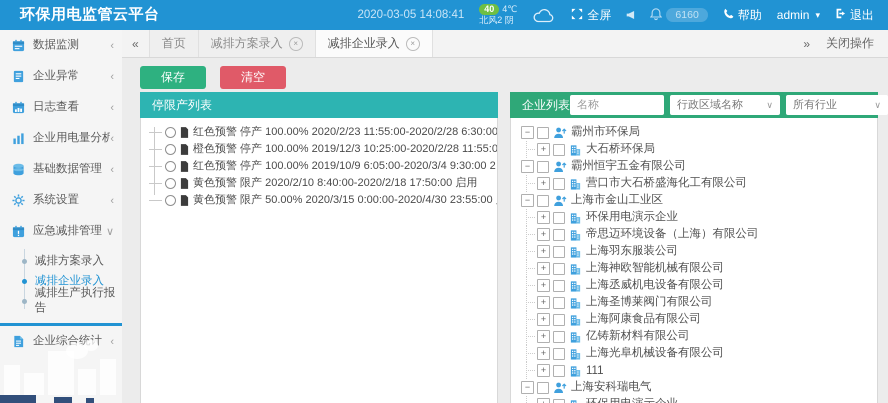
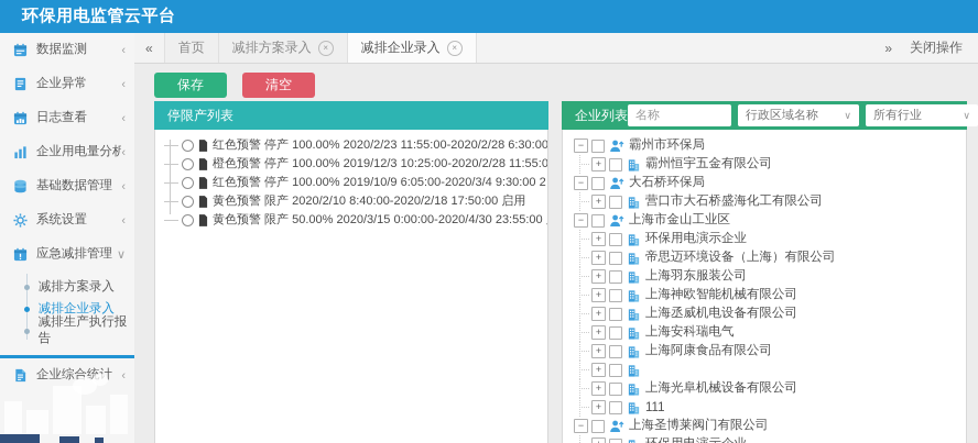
  环保用电监管云平台
- 2020-03-05 14:08:41
- 40
- 4℃
- 北风2 阴
- 全屏
- 6160
- 帮助
- admin
- ▾
- 退出
  数据监测
  ‹
  企业异常
  ‹
  日志查看
  ‹
  企业用电量分析
  ‹
  基础数据管理
  ‹
  系统设置
  ‹
  应急减排管理
  ∨
  减排方案录入
  减排企业录入
  减排生产执行报告
  企业综合统计
  ‹
  «
  首页
  减排方案录入
  ×
  减排企业录入
  ×
  »
  关闭操作
  保存
  清空
  停限产列表
  红色预警 停产 100.00% 2020/2/23 11:55:00-2020/2/28 6:30:00
  橙色预警 停产 100.00% 2019/12/3 10:25:00-2020/2/28 11:55:0
  红色预警 停产 100.00% 2019/10/9 6:05:00-2020/3/4 9:30:00 2
  黄色预警 限产 2020/2/10 8:40:00-2020/2/18 17:50:00 启用
  黄色预警 限产 50.00% 2020/3/15 0:00:00-2020/4/30 23:55:00
  企业列表
  名称
  行政区域名称
  ∨
  所有行业
  ∨
  −
  霸州市环保局
  +
- 大石桥环保局
+ 霸州恒宇五金有限公司
  −
- 霸州恒宇五金有限公司
+ 大石桥环保局
  +
  营口市大石桥盛海化工有限公司
  −
  上海市金山工业区
  +
  环保用电演示企业
  +
  帝思迈环境设备（上海）有限公司
  +
  上海羽东服装公司
  +
  上海神欧智能机械有限公司
  +
  上海丞威机电设备有限公司
  +
- 上海圣博莱阀门有限公司
+ 上海安科瑞电气
  +
  上海阿康食品有限公司
  +
- 亿铸新材料有限公司
  +
  上海光阜机械设备有限公司
  +
  111
  −
- 上海安科瑞电气
+ 上海圣博莱阀门有限公司
